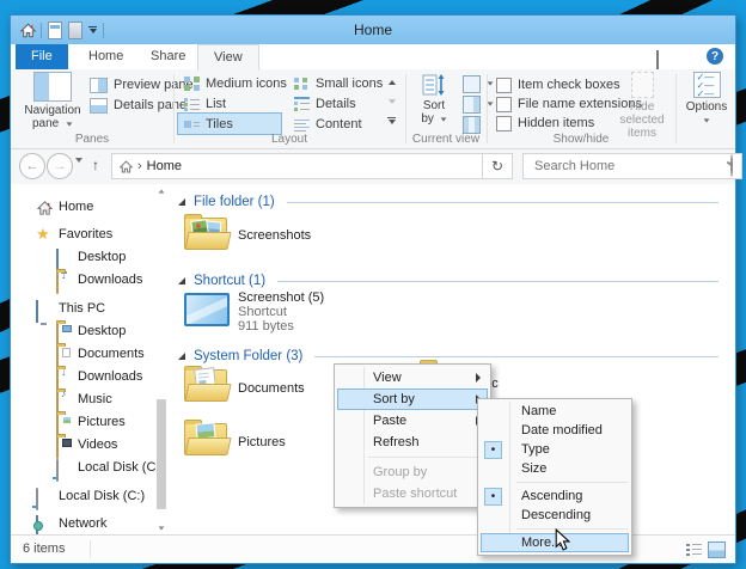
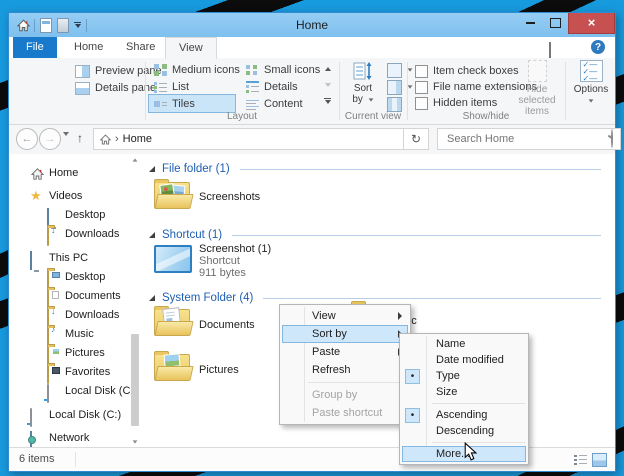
  Home
+ ×
  File
  Home
  Share
  View
  ?
- Navigation
- pane
  Preview pan
  Details pan
- Panes
  Medium icons
  List
  Tiles
  Small icons
  Details
  Content
  Layout
  Sort
  by
  Current view
  Item check boxes
  File name extensions
  Hidden items
  Hide selected
  items
  Show/hide
  ✓—
  ✓—
  ✓—
  Options
  ←
  →
  ↑
  ›
  Home
  ↻
  Search Home
  Home
  ★
- Favorites
+ Videos
  Desktop
  ↓
  Downloads
  This PC
  Desktop
  Documents
  ↓
  Downloads
  ♪
  Music
  Pictures
- Videos
+ Favorites
  Local Disk (C
  Local Disk (C:)
  Network
  File folder (1)
  Screenshots
  Shortcut (1)
- Screenshot (5)
+ Screenshot (1)
  Shortcut
  911 bytes
- System Folder (3)
+ System Folder (4)
  Documents
  Pictures
  6 items
  View
  Sort by
  Paste
  Refresh
  Group by
  Paste shortcut
  Name
  Date modified
  •
  Type
  Size
  •
  Ascending
  Descending
  More.
